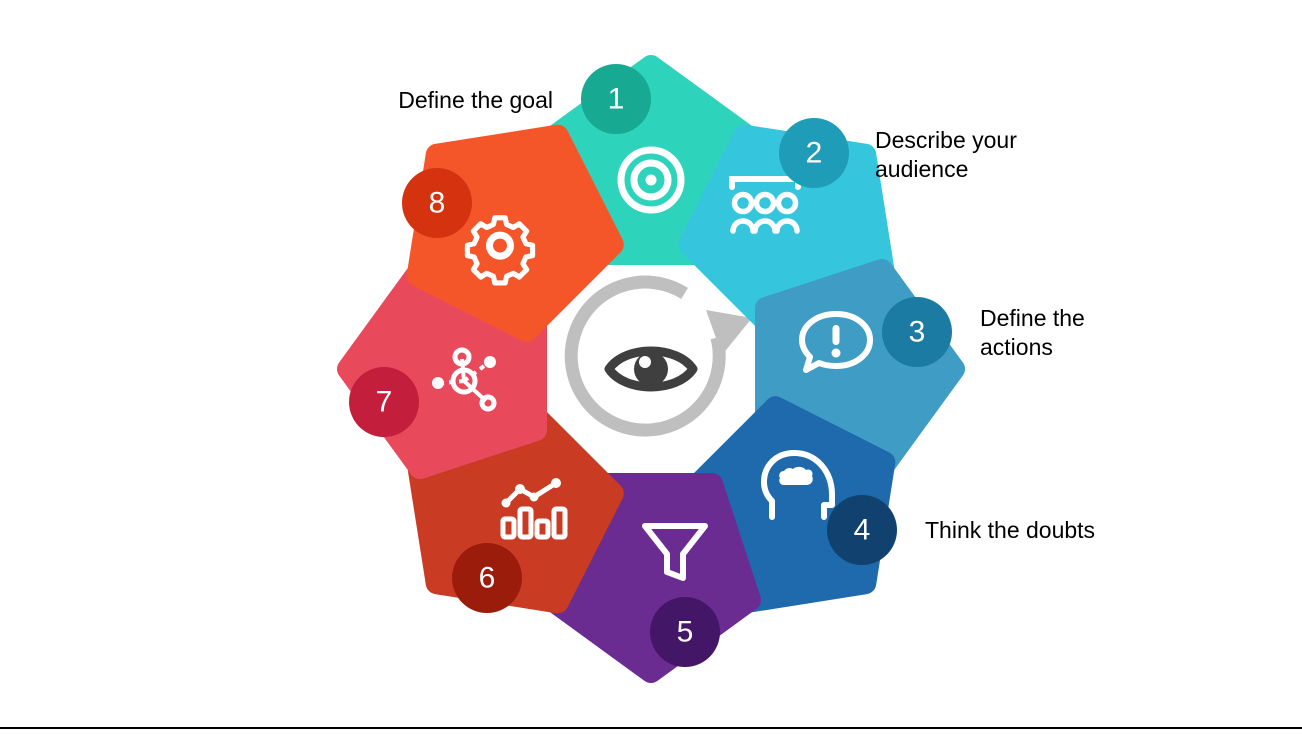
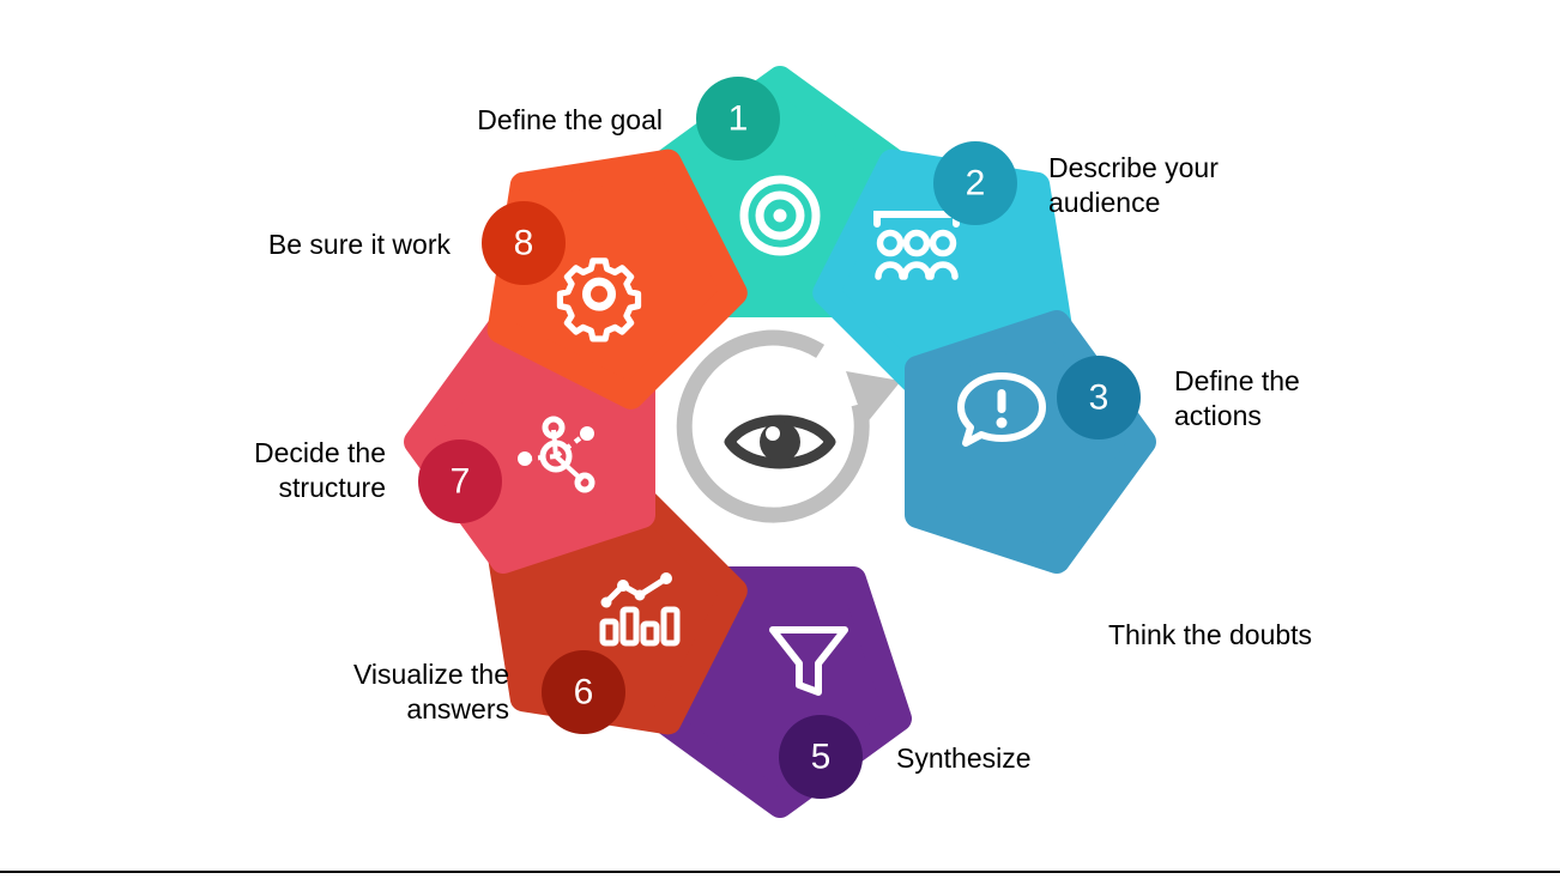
  1
  2
  3
- 4
  5
  6
  7
  8
  Define the goal
  Describe your
  audience
  Define the
  actions
  Think the doubts
+ Synthesize
+ Visualize the
+ answers
+ Decide the
+ structure
+ Be sure it work
